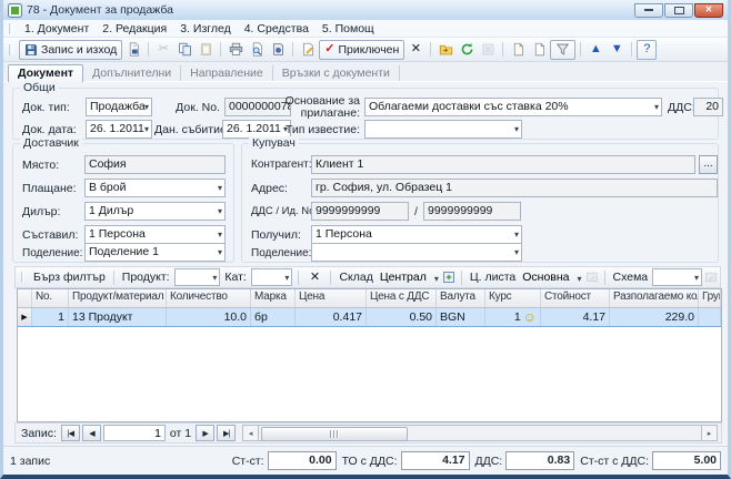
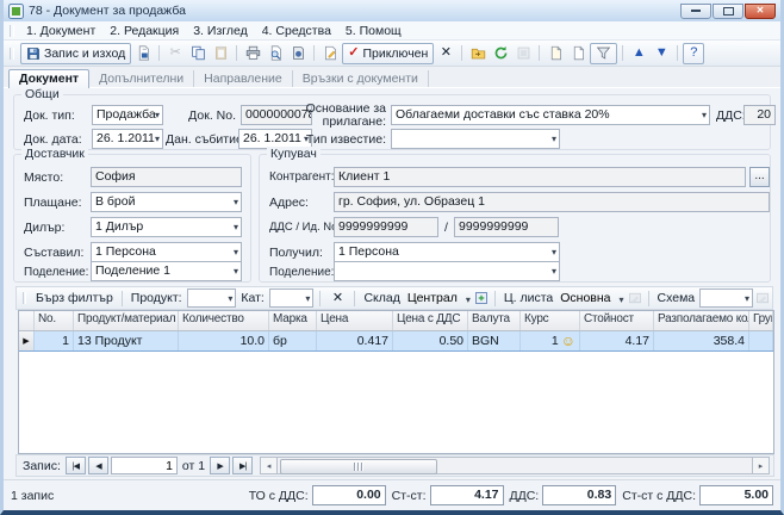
  78 - Документ за продажба
  ✕
  1. Документ
  2. Редакция
  3. Изглед
  4. Средства
  5. Помощ
  Запис и изход
  ✂
  ✓
  Приключен
  ✕
  ▲
  ▼
  ?
  Документ
  Допълнителни
  Направление
  Връзки с документи
  Общи
  Док. тип:
  Продажба
  Док. No.
  0000000078
  Основание за
  прилагане:
  Облагаеми доставки със ставка 20%
  ДДС
  20
  Док. дата:
  26. 1.2011
  Дан. събити
  26. 1.2011
  Тип известие:
  Доставчик
  Място:
  София
  Плащане:
  В брой
  Дилър:
  1 Дилър
  Съставил:
  1 Персона
  Поделение:
  Поделение 1
  Купувач
  Контрагент
  Клиент 1
  ...
  Адрес:
  гр. София, ул. Образец 1
  ДДС / Ид. N
  9999999999
  /
  9999999999
  Получил:
  1 Персона
  Поделение
  Бърз филтър
  Продукт:
  Кат:
  ✕
  Склад
  Централ
  Ц. листа
  Основна
  Схема
  No.
  Продукт/материал
  Количество
  Марка
  Цена
  Цена с ДДС
  Валута
  Курс
  Стойност
  Разполагаемо ко
  1
  13 Продукт
  10.0
  бр
  0.417
  0.50
  BGN
  1
  ☺
  4.17
- 229.0
+ 358.4
  Запис:
  1
  от 1
  1 запис
- Ст-ст:
+ ТО с ДДС:
  0.00
- ТО с ДДС:
+ Ст-ст:
  4.17
  ДДС:
  0.83
  Ст-ст с ДДС:
  5.00
